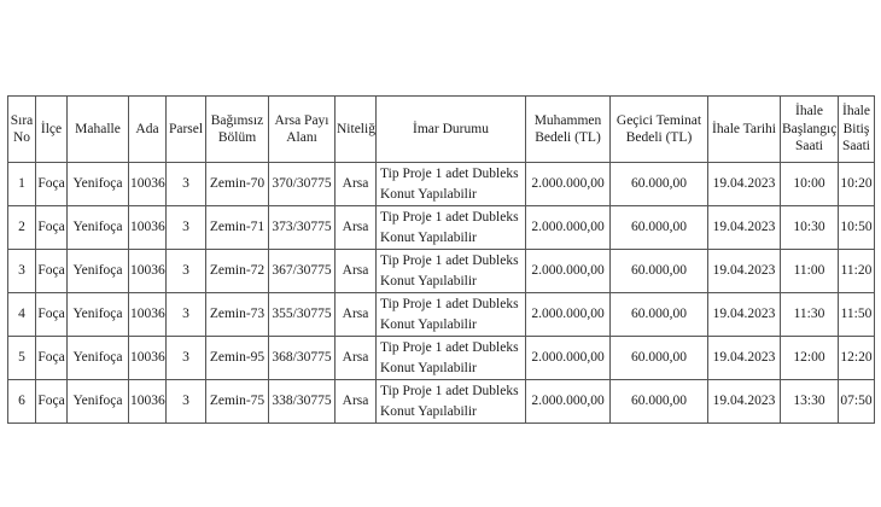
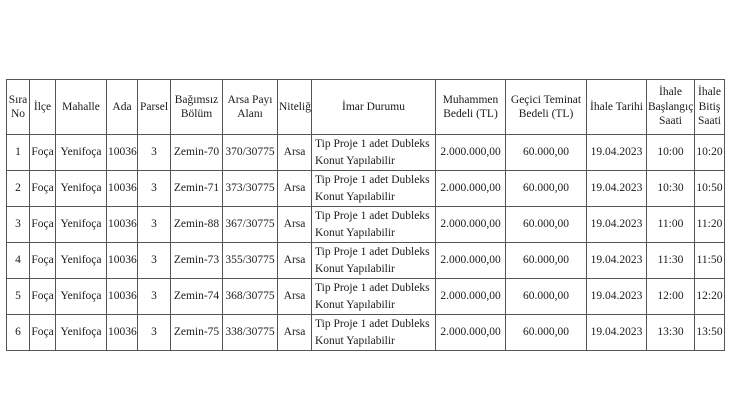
  SıraNo	İlçe	Mahalle	Ada	Parsel	BağımsızBölüm	Arsa PayıAlanı	Niteliğ	İmar Durumu	MuhammenBedeli (TL)	Geçici TeminatBedeli (TL)	İhale Tarihi	İhaleBaşlangıçSaati	İhaleBitişSaati
  1	Foça	Yenifoça	10036	3	Zemin-70	370/30775	Arsa	Tip Proje 1 adet Dubleks Konut Yapılabilir	2.000.000,00	60.000,00	19.04.2023	10:00	10:20
  2	Foça	Yenifoça	10036	3	Zemin-71	373/30775	Arsa	Tip Proje 1 adet Dubleks Konut Yapılabilir	2.000.000,00	60.000,00	19.04.2023	10:30	10:50
- 3	Foça	Yenifoça	10036	3	Zemin-72	367/30775	Arsa	Tip Proje 1 adet Dubleks Konut Yapılabilir	2.000.000,00	60.000,00	19.04.2023	11:00	11:20
+ 3	Foça	Yenifoça	10036	3	Zemin-88	367/30775	Arsa	Tip Proje 1 adet Dubleks Konut Yapılabilir	2.000.000,00	60.000,00	19.04.2023	11:00	11:20
  4	Foça	Yenifoça	10036	3	Zemin-73	355/30775	Arsa	Tip Proje 1 adet Dubleks Konut Yapılabilir	2.000.000,00	60.000,00	19.04.2023	11:30	11:50
- 5	Foça	Yenifoça	10036	3	Zemin-95	368/30775	Arsa	Tip Proje 1 adet Dubleks Konut Yapılabilir	2.000.000,00	60.000,00	19.04.2023	12:00	12:20
+ 5	Foça	Yenifoça	10036	3	Zemin-74	368/30775	Arsa	Tip Proje 1 adet Dubleks Konut Yapılabilir	2.000.000,00	60.000,00	19.04.2023	12:00	12:20
- 6	Foça	Yenifoça	10036	3	Zemin-75	338/30775	Arsa	Tip Proje 1 adet Dubleks Konut Yapılabilir	2.000.000,00	60.000,00	19.04.2023	13:30	07:50
+ 6	Foça	Yenifoça	10036	3	Zemin-75	338/30775	Arsa	Tip Proje 1 adet Dubleks Konut Yapılabilir	2.000.000,00	60.000,00	19.04.2023	13:30	13:50
